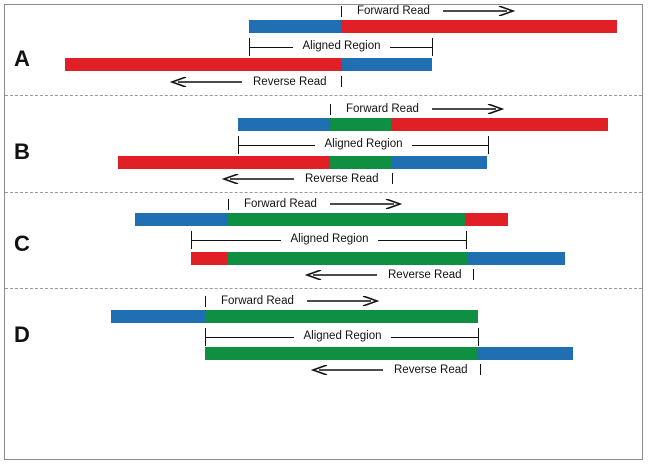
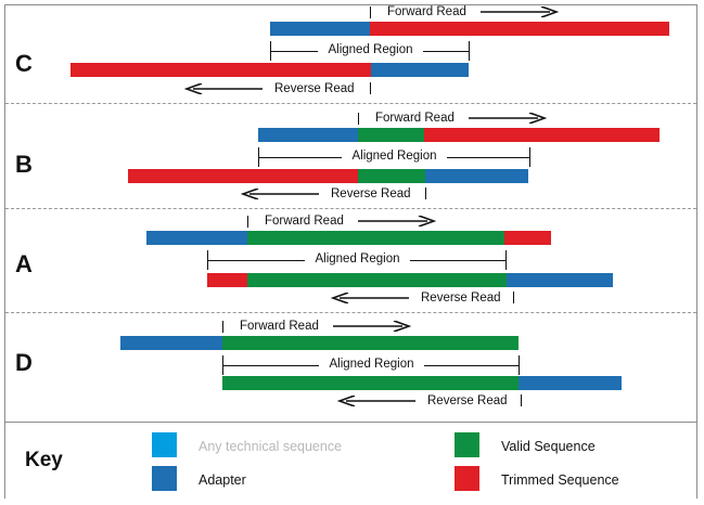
- A
+ C
  Forward Read
  Aligned Region
  Reverse Read
  B
  Forward Read
  Aligned Region
  Reverse Read
- C
+ A
  Forward Read
  Aligned Region
  Reverse Read
  D
  Forward Read
  Aligned Region
  Reverse Read
+ Key
+ Any technical sequence
+ Adapter
+ Valid Sequence
+ Trimmed Sequence
